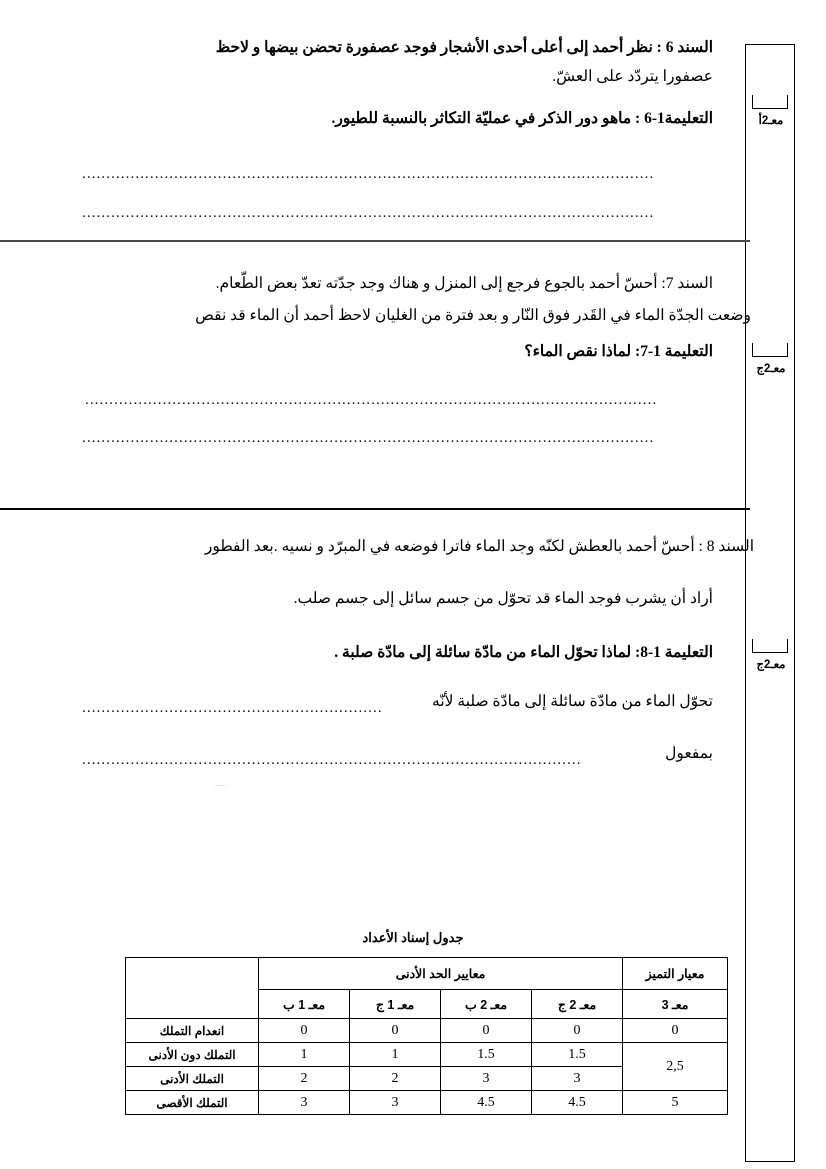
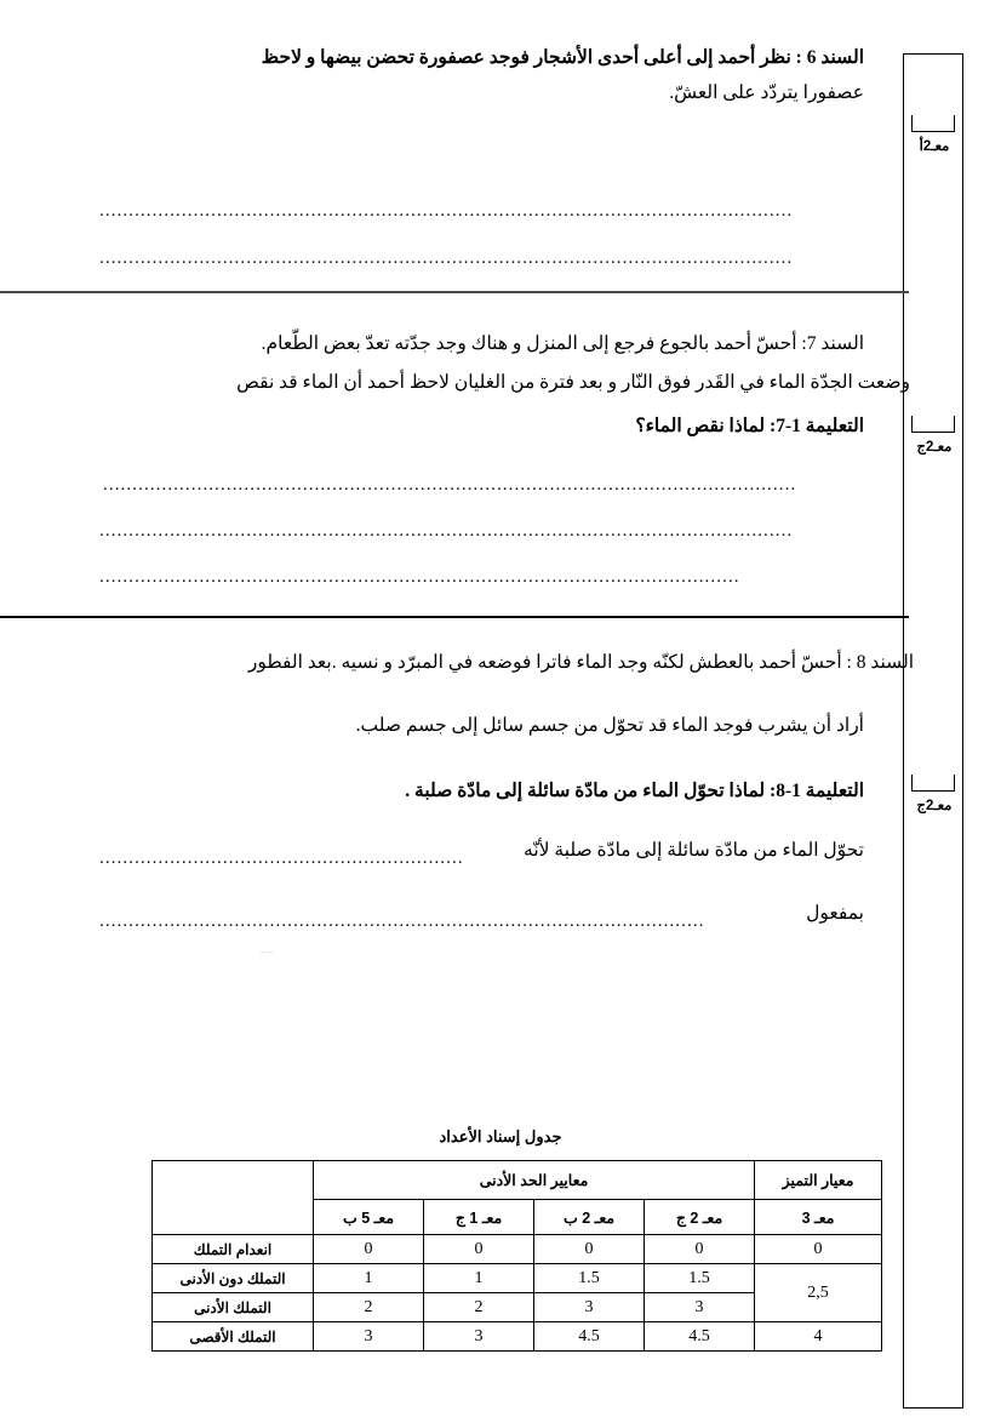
  معـ2أ
  معـ2ج
  معـ2ج
  السند 6 : نظر أحمد إلى أعلى أحدى الأشجار فوجد عصفورة تحضن بيضها و لاحظ
  عصفورا يتردّد على العشّ.
- التعليمة1-6 : ماهو دور الذكر في عمليّة التكاثر بالنسبة للطيور.
  ......................................................................................................................
  ......................................................................................................................
  السند 7: أحسّ أحمد بالجوع فرجع إلى المنزل و هناك وجد جدّته تعدّ بعض الطّعام.
  وضعت الجدّة الماء في القَدر فوق النّار و بعد فترة من الغليان لاحظ أحمد أن الماء قد نقص
  التعليمة 1-7: لماذا نقص الماء؟
  ......................................................................................................................
  ......................................................................................................................
+ .............................................................................................................
  السند 8 : أحسّ أحمد بالعطش لكنّه وجد الماء فاترا فوضعه في المبرّد و نسيه .بعد الفطور
  أراد أن يشرب فوجد الماء قد تحوّل من جسم سائل إلى جسم صلب.
  التعليمة 1-8: لماذا تحوّل الماء من مادّة سائلة إلى مادّة صلبة .
  تحوّل الماء من مادّة سائلة إلى مادّة صلبة لأنّه
  بمفعول
  .......................................................................................................
  جدول إسناد الأعداد
  معيار التميز	معايير الحد الأدنى
- معـ 3	معـ 2 ج	معـ 2 ب	معـ 1 ج	معـ 1 ب
+ معـ 3	معـ 2 ج	معـ 2 ب	معـ 1 ج	معـ 5 ب
  0	0	0	0	0	انعدام التملك
  2,5	1.5	1.5	1	1	التملك دون الأدنى
  3	3	2	2	التملك الأدنى
- 5	4.5	4.5	3	3	التملك الأقصى
+ 4	4.5	4.5	3	3	التملك الأقصى
